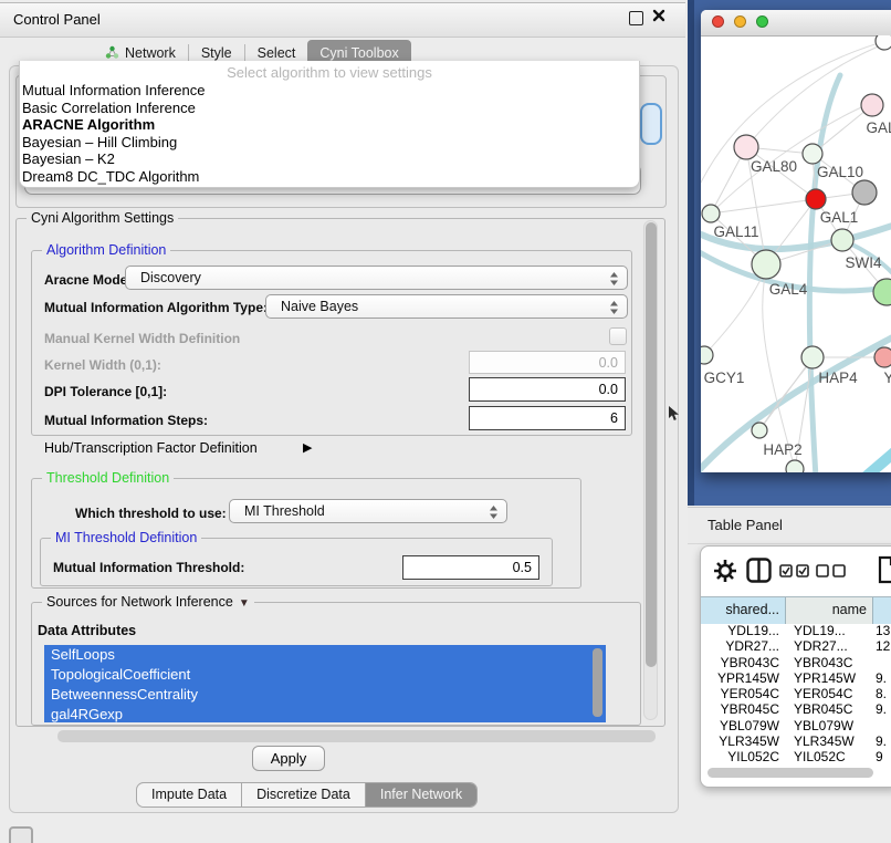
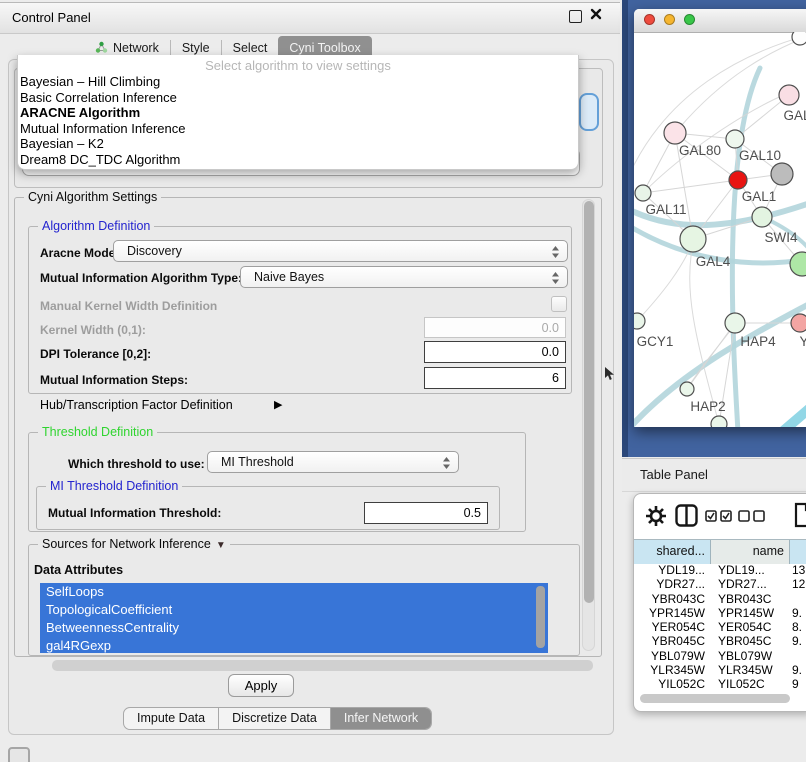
  Control Panel
  Network
  Style
  Select
  Cyni Toolbox
  Select algorithm to view settings
- Mutual Information Inference
+ Bayesian – Hill Climbing
  Basic Correlation Inference
  ARACNE Algorithm
- Bayesian – Hill Climbing
+ Mutual Information Inference
  Bayesian – K2
  Dream8 DC_TDC Algorithm
  Cyni Algorithm Settings
  Algorithm Definition
  Aracne Mod
  Discovery
  Mutual Information Algorithm Type
  Naive Bayes
  Manual Kernel Width Definition
  Kernel Width (0,1):
  0.0
- DPI Tolerance [0,1]:
+ DPI Tolerance [0,2]:
  0.0
  Mutual Information Steps:
  6
  Hub/Transcription Factor Definition
  ▶
  Threshold Definition
  Which threshold to use:
  MI Threshold
  MI Threshold Definition
  Mutual Information Threshold:
  0.5
  Sources for Network Inference ▼
  Data Attributes
  SelfLoops
  TopologicalCoefficient
  BetweennessCentrality
  gal4RGexp
  Apply
  Impute Data
  Discretize Data
  Infer Network
  GAL80
  GAL10
  GAL1
  GAL11
  SWI4
  GAL4
  GCY1
  HAP4
  Y
  HAP2
  Table Panel
  shared...
  name
  YDL19...
  YDL19...
  13
  YDR27...
  YDR27...
  12
  YBR043C
  YBR043C
  YPR145W
  YPR145W
  9.
  YER054C
  YER054C
  8.
  YBR045C
  YBR045C
  9.
  YBL079W
  YBL079W
  YLR345W
  YLR345W
  9.
  YIL052C
  YIL052C
  9
